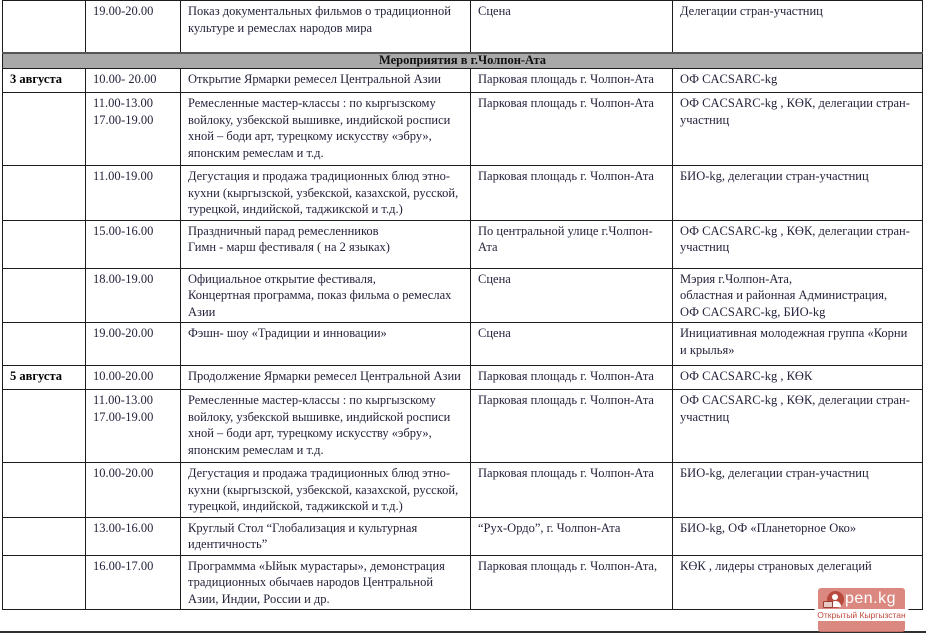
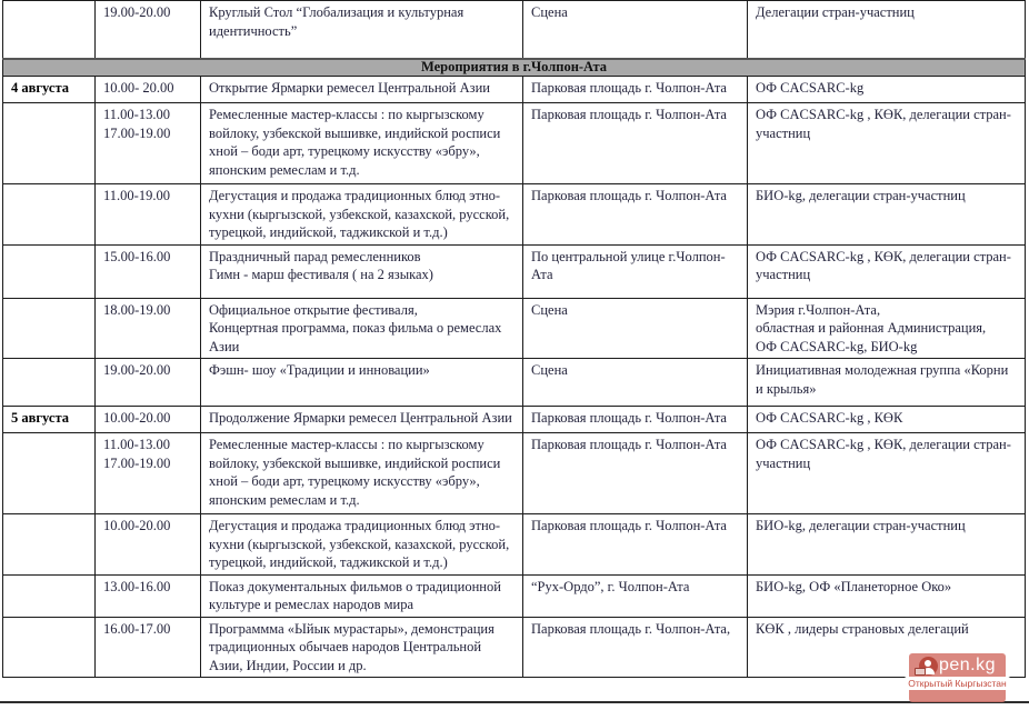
- 	19.00-20.00	Показ документальных фильмов о традиционной культуре и ремеслах народов мира	Сцена	Делегации стран-участниц
+ 	19.00-20.00	Круглый Стол “Глобализация и культурная идентичность”	Сцена	Делегации стран-участниц
  Мероприятия в г.Чолпон-Ата
- 3 августа	10.00- 20.00	Открытие Ярмарки ремесел Центральной Азии	Парковая площадь г. Чолпон-Ата	ОФ CACSARC-kg
+ 4 августа	10.00- 20.00	Открытие Ярмарки ремесел Центральной Азии	Парковая площадь г. Чолпон-Ата	ОФ CACSARC-kg
  	11.00-13.00 17.00-19.00	Ремесленные мастер-классы : по кыргызскому войлоку, узбекской вышивке, индийской росписи хной – боди арт, турецкому искусству «эбру», японским ремеслам и т.д.	Парковая площадь г. Чолпон-Ата	ОФ CACSARC-kg , КӨК, делегации стран-участниц
  	11.00-19.00	Дегустация и продажа традиционных блюд этно-кухни (кыргызской, узбекской, казахской, русской, турецкой, индийской, таджикской и т.д.)	Парковая площадь г. Чолпон-Ата	БИО-kg, делегации стран-участниц
  	15.00-16.00	Праздничный парад ремесленников Гимн - марш фестиваля ( на 2 языках)	По центральной улице г.Чолпон-Ата	ОФ CACSARC-kg , КӨК, делегации стран-участниц
  	18.00-19.00	Официальное открытие фестиваля, Концертная программа, показ фильма о ремеслах Азии	Сцена	Мэрия г.Чолпон-Ата, областная и районная Администрация, ОФ CACSARC-kg, БИО-kg
  	19.00-20.00	Фэшн- шоу «Традиции и инновации»	Сцена	Инициативная молодежная группа «Корни и крылья»
  5 августа	10.00-20.00	Продолжение Ярмарки ремесел Центральной Азии	Парковая площадь г. Чолпон-Ата	ОФ CACSARC-kg , КӨК
  	11.00-13.00 17.00-19.00	Ремесленные мастер-классы : по кыргызскому войлоку, узбекской вышивке, индийской росписи хной – боди арт, турецкому искусству «эбру», японским ремеслам и т.д.	Парковая площадь г. Чолпон-Ата	ОФ CACSARC-kg , КӨК, делегации стран-участниц
  	10.00-20.00	Дегустация и продажа традиционных блюд этно-кухни (кыргызской, узбекской, казахской, русской, турецкой, индийской, таджикской и т.д.)	Парковая площадь г. Чолпон-Ата	БИО-kg, делегации стран-участниц
- 	13.00-16.00	Круглый Стол “Глобализация и культурная идентичность”	“Рух-Ордо”, г. Чолпон-Ата	БИО-kg, ОФ «Планеторное Око»
+ 	13.00-16.00	Показ документальных фильмов о традиционной культуре и ремеслах народов мира	“Рух-Ордо”, г. Чолпон-Ата	БИО-kg, ОФ «Планеторное Око»
  	16.00-17.00	Программма «Ыйык мурастары», демонстрация традиционных обычаев народов Центральной Азии, Индии, России и др.	Парковая площадь г. Чолпон-Ата,	КӨК , лидеры страновых делегаций
  pen.kg
  Открытый Кыргызстан
